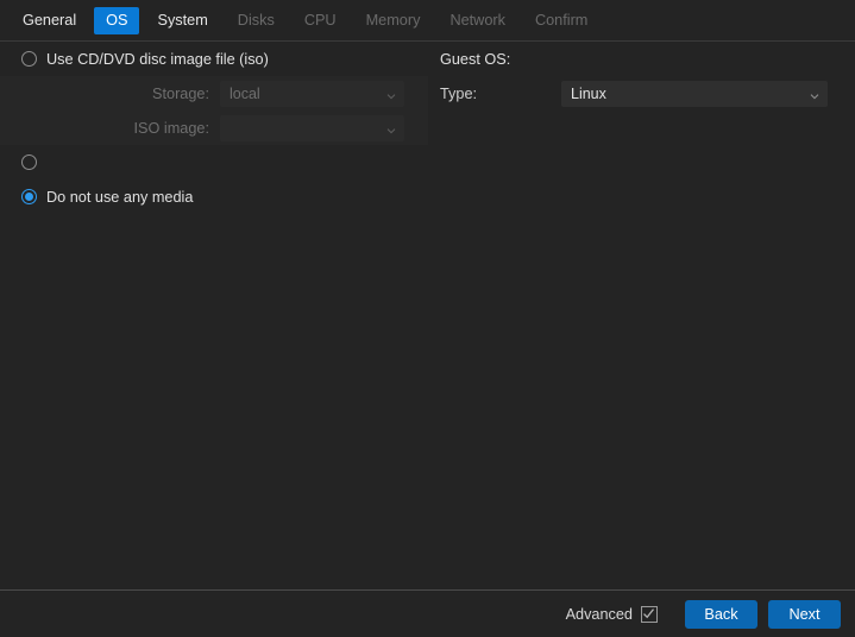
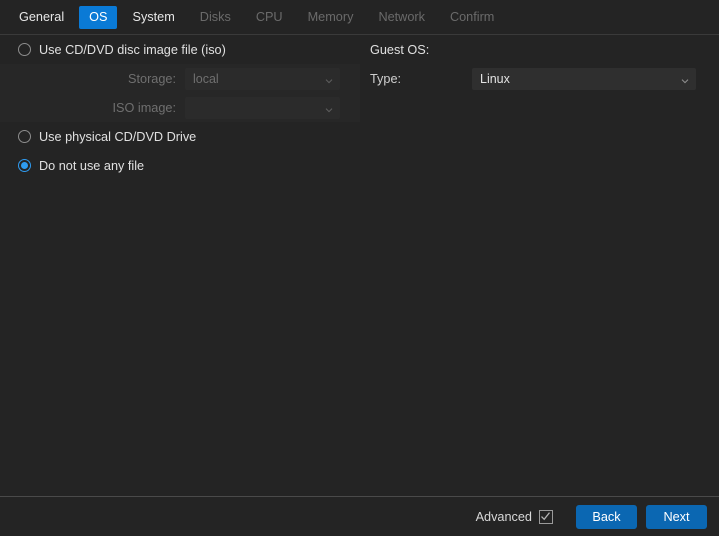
  General
  OS
  System
  Disks
  CPU
  Memory
  Network
  Confirm
  Use CD/DVD disc image file (iso)
  Storage:
  local
  ISO image:
+ Use physical CD/DVD Drive
- Do not use any media
+ Do not use any file
  Guest OS:
  Type:
  Linux
  Advanced
  Back
  Next
